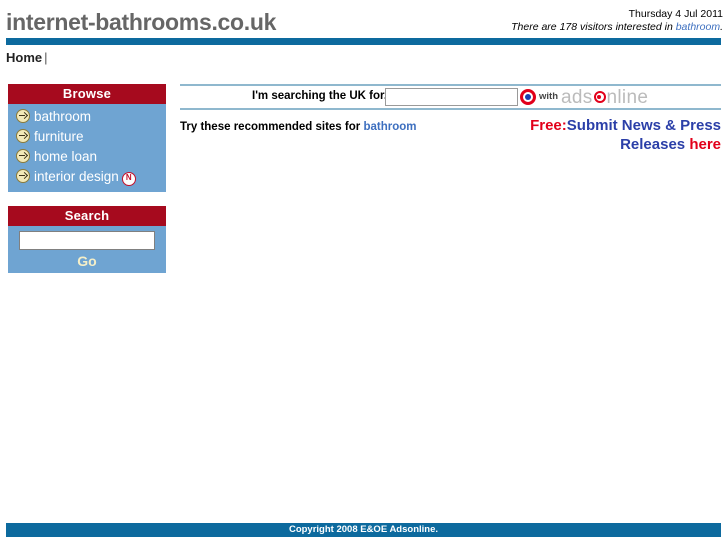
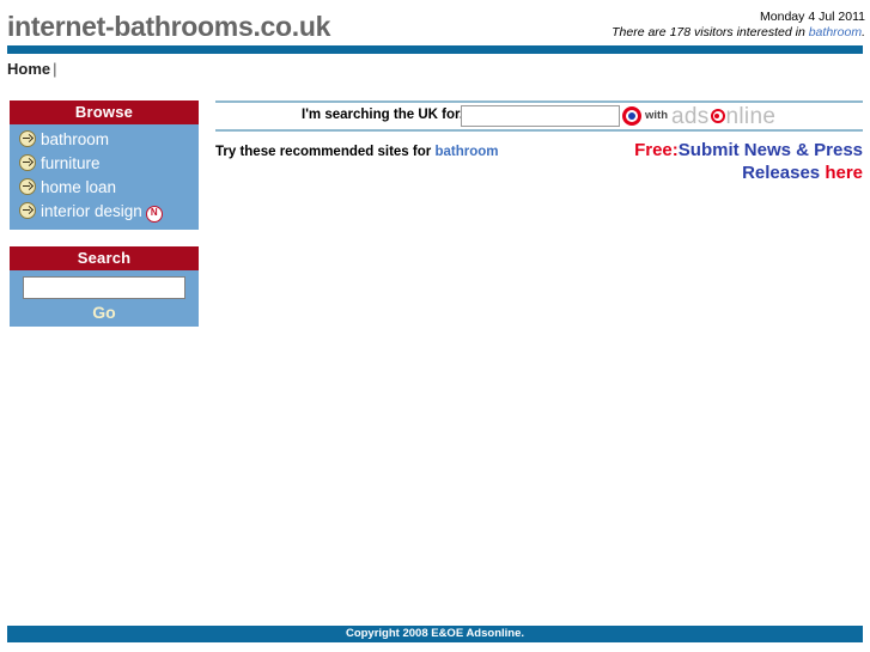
  internet-bathrooms.co.uk
- Thursday 4 Jul 2011
+ Monday 4 Jul 2011
  There are 178 visitors interested in bathroom.
  Home |
  Browse
  bathroom
  furniture
  home loan
  interior design N
  Search
  Go
  I'm searching the UK for
  with
  ads
  nline
  Try these recommended sites for bathroom
  Free:Submit News & Press Releases here
  Copyright 2008 E&OE Adsonline.
